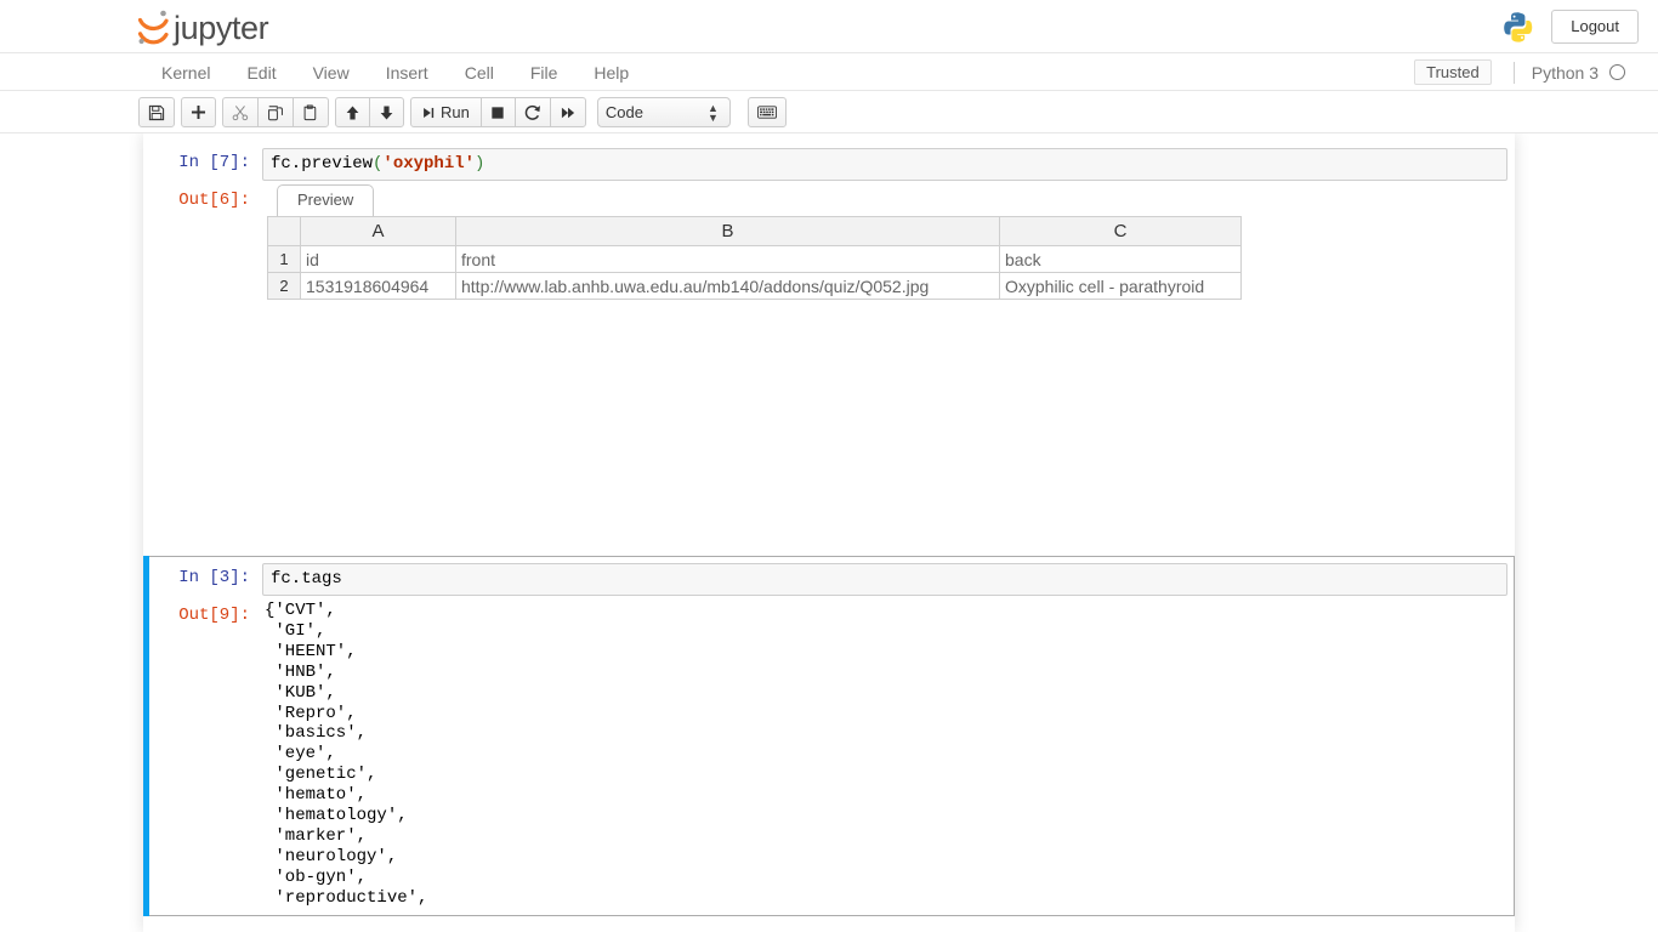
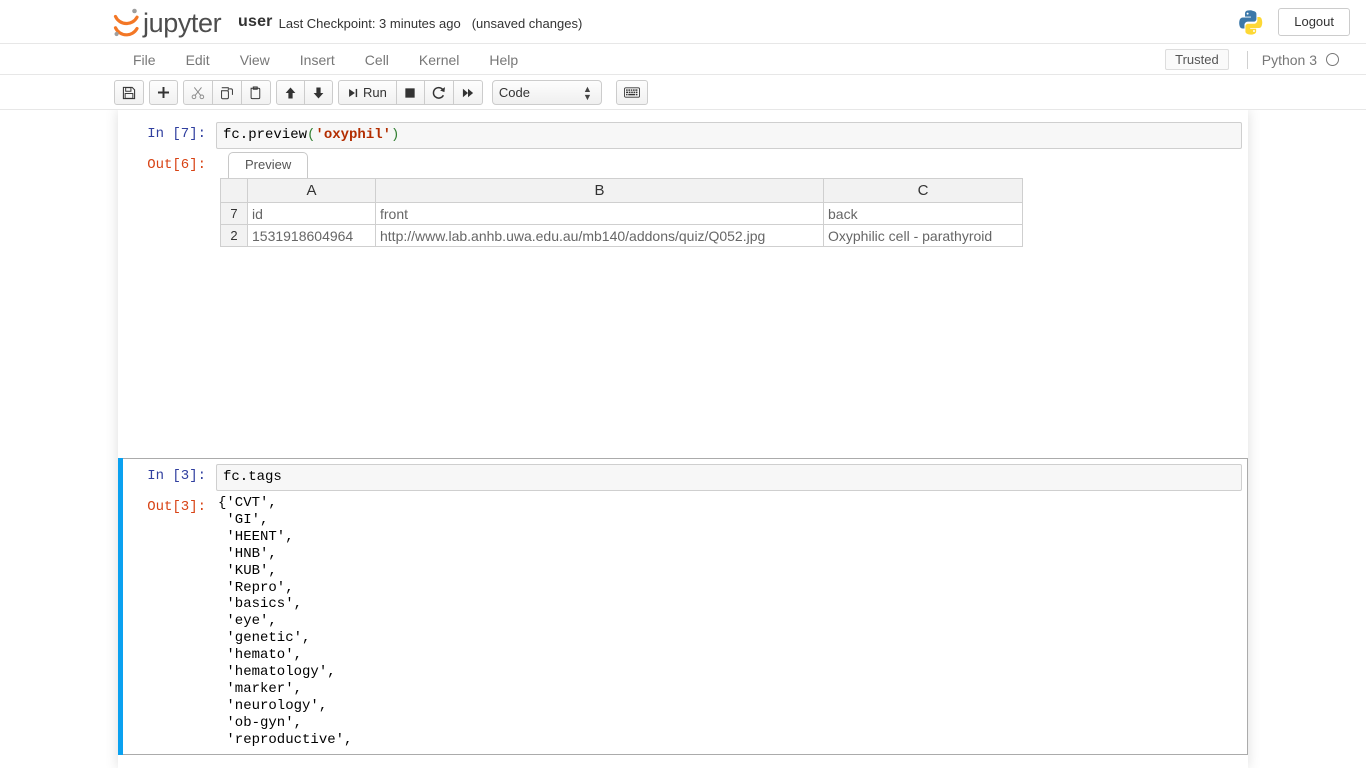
  jupyter
+ user
+ Last Checkpoint: 3 minutes ago
+ (unsaved changes)
  Logout
- Kernel
+ File
  Edit
  View
  Insert
  Cell
- File
+ Kernel
  Help
  Trusted
  Python 3
  Run
  Code
  ▲
  ▼
  In [7]:
  fc.preview('oxyphil')
  Out[6]:
  Preview
  	A	B	C
- 1	id	front	back
+ 7	id	front	back
  2	1531918604964	http://www.lab.anhb.uwa.edu.au/mb140/addons/quiz/Q052.jpg	Oxyphilic cell - parathyroid
  In [3]:
  fc.tags
- Out[9]:
+ Out[3]:
  {'CVT',
  'GI',
  'HEENT',
  'HNB',
  'KUB',
  'Repro',
  'basics',
  'eye',
  'genetic',
  'hemato',
  'hematology',
  'marker',
  'neurology',
  'ob-gyn',
  'reproductive',
